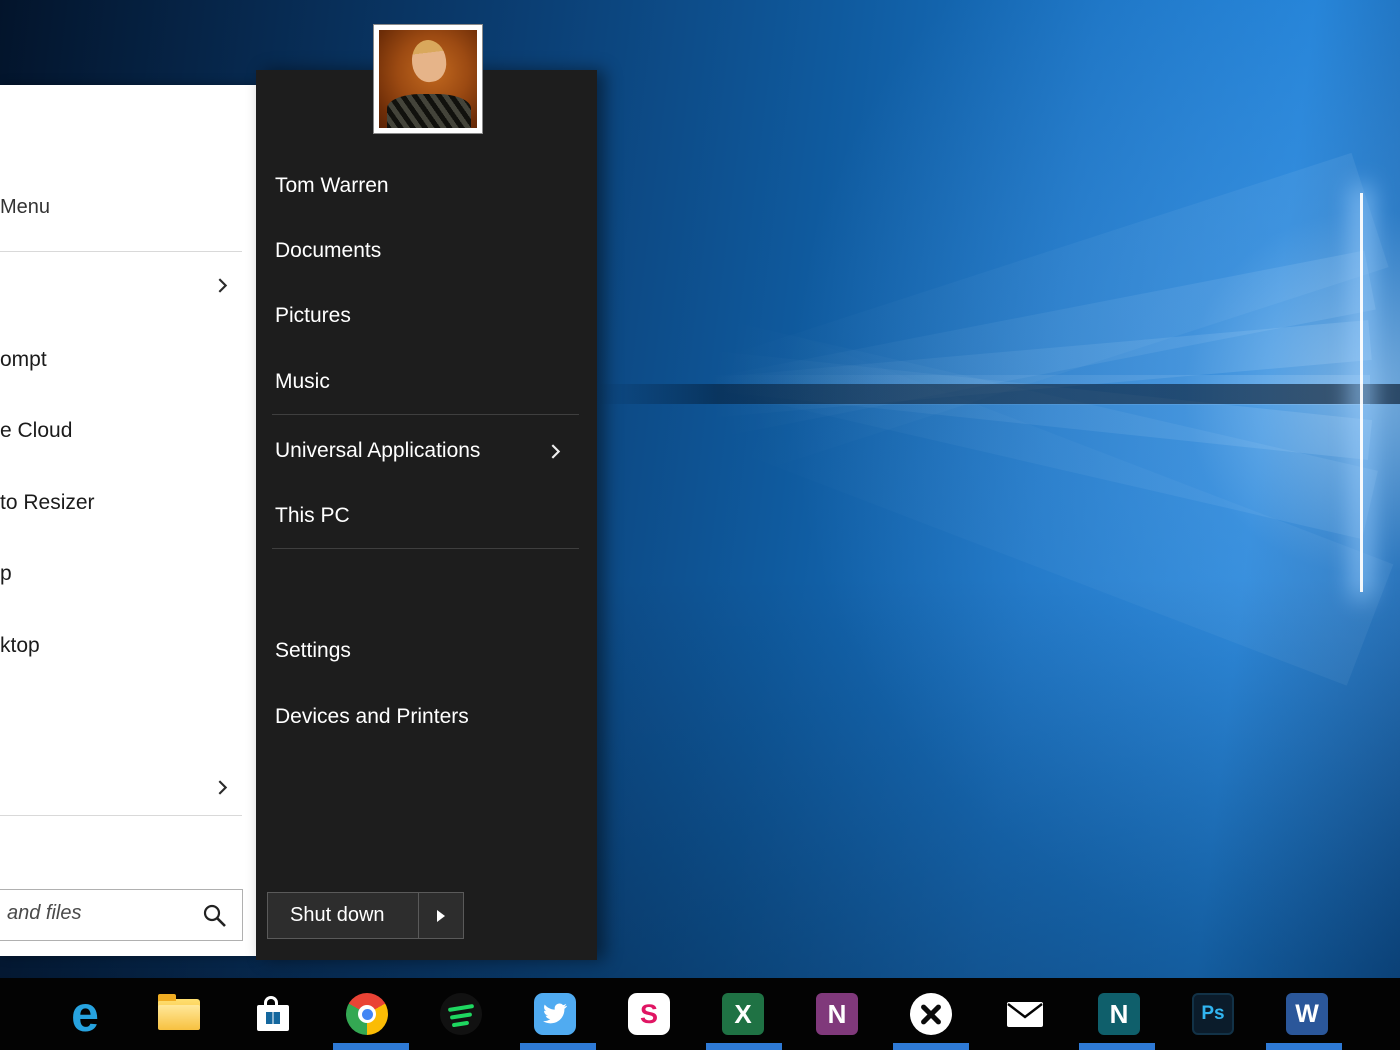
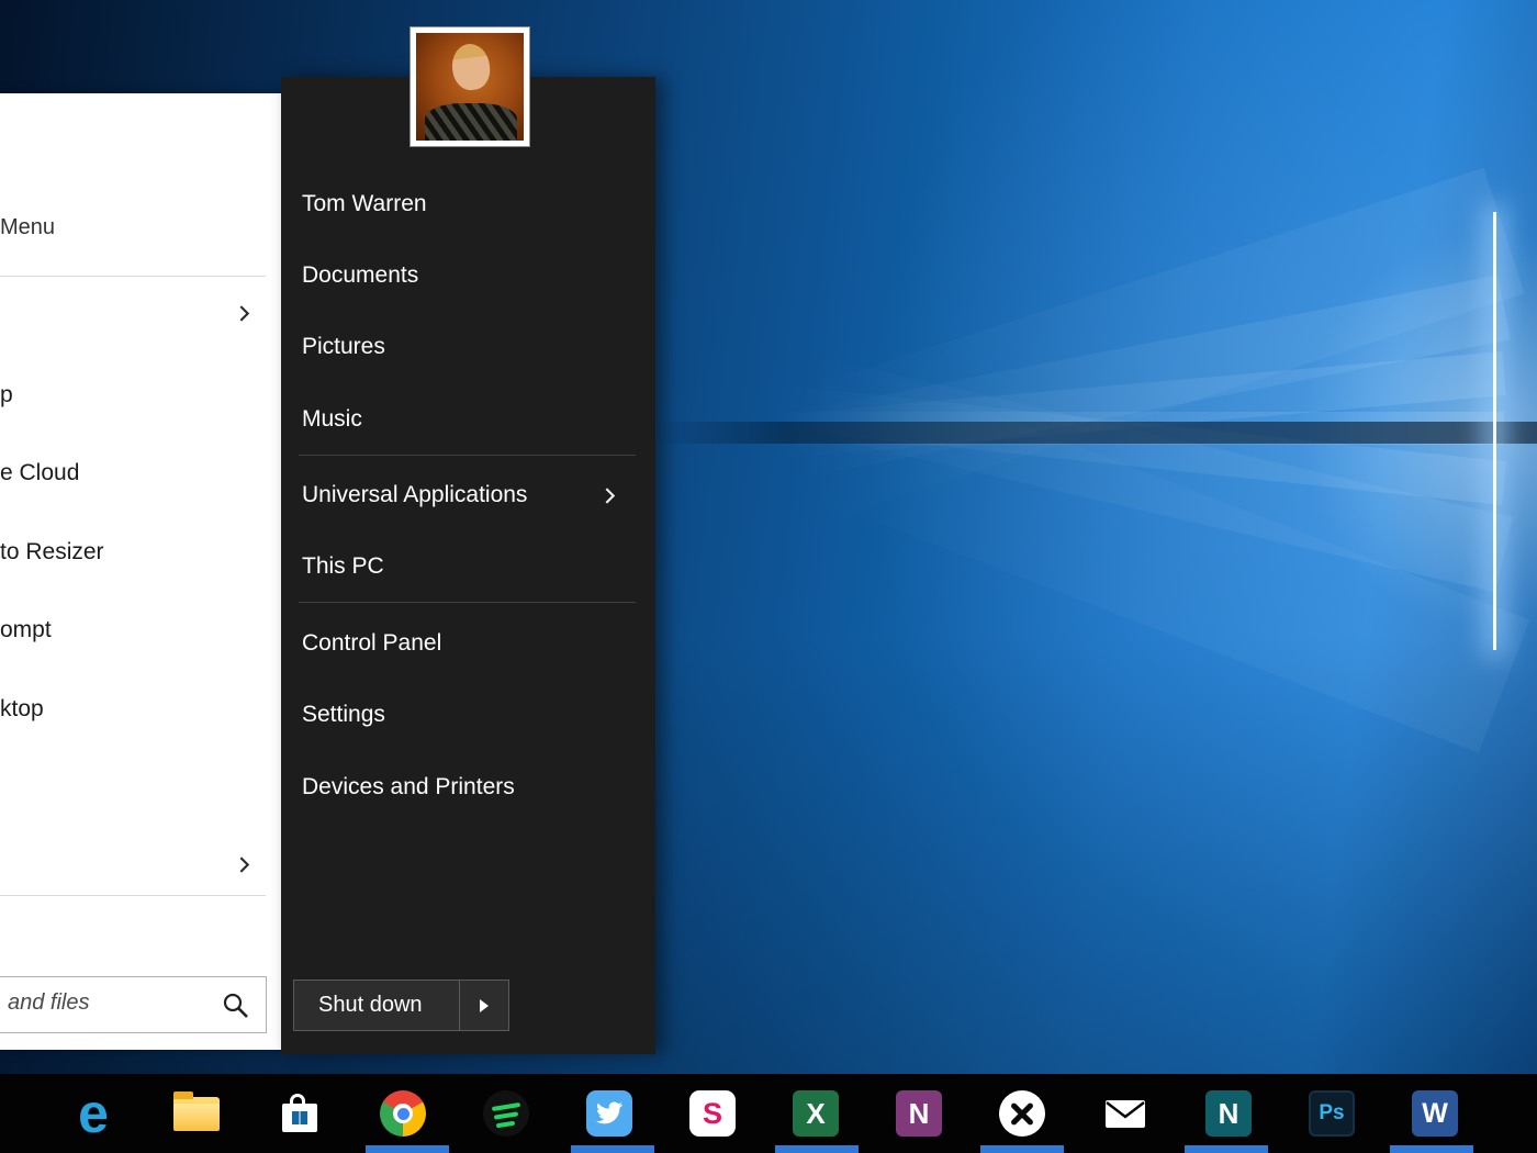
  Menu
- ompt
+ p
  e Cloud
  to Resizer
- p
+ ompt
  ktop
  and files
  Tom Warren
  Documents
  Pictures
  Music
  Universal Applications
  This PC
+ Control Panel
  Settings
  Devices and Printers
  Shut down
  e
  S
  X
  N
  N
  Ps
  W
